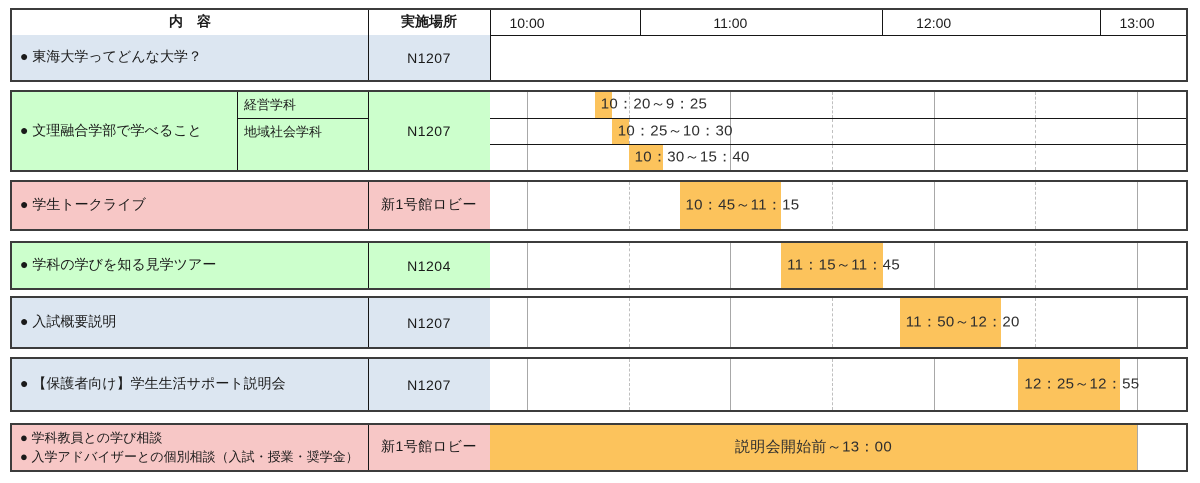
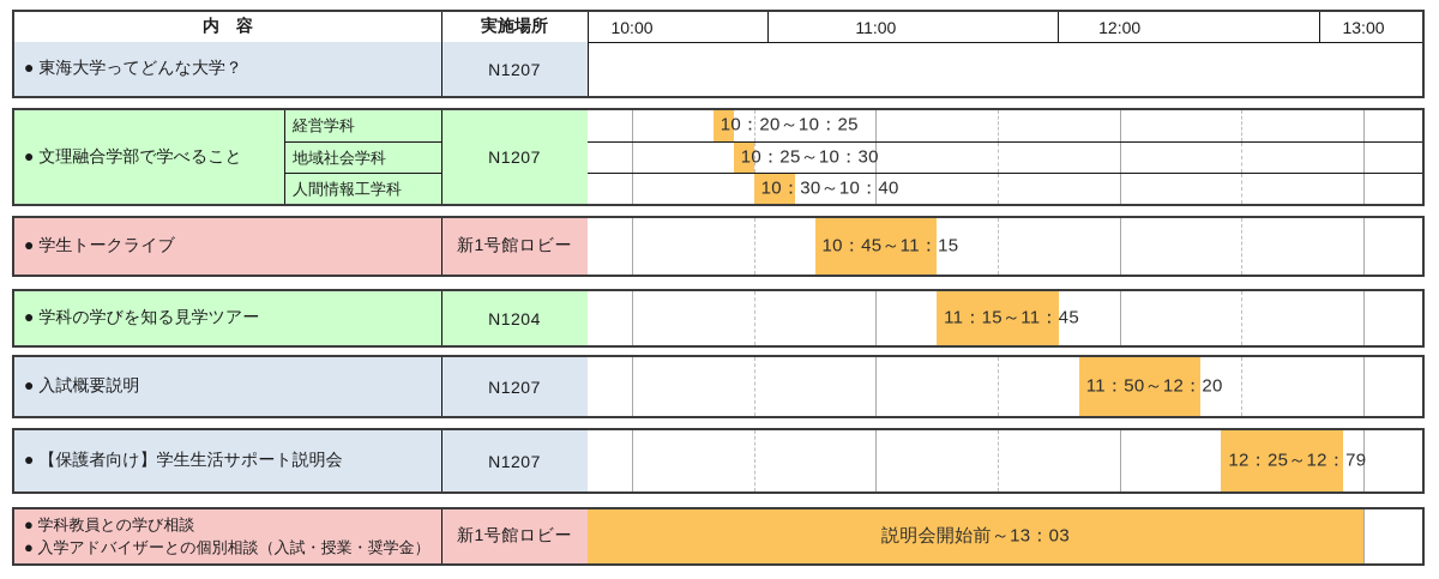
  内 容
  実施場所
  10:00
  11:00
  12:00
  13:00
  ● 東海大学ってどんな大学？
  N1207
  ● 文理融合学部で学べること
  経営学科
  地域社会学科
+ 人間情報工学科
  N1207
- 10：20～9：25
+ 10：20～10：25
  10：25～10：30
- 10：30～15：40
+ 10：30～10：40
  ● 学生トークライブ
  新1号館ロビー
  10：45～11：15
  ● 学科の学びを知る見学ツアー
  N1204
  11：15～11：45
  ● 入試概要説明
  N1207
  11：50～12：20
  ● 【保護者向け】学生生活サポート説明会
  N1207
- 12：25～12：55
+ 12：25～12：79
  ● 学科教員との学び相談
  ● 入学アドバイザーとの個別相談（入試・授業・奨学金）
  新1号館ロビー
- 説明会開始前～13：00
+ 説明会開始前～13：03
